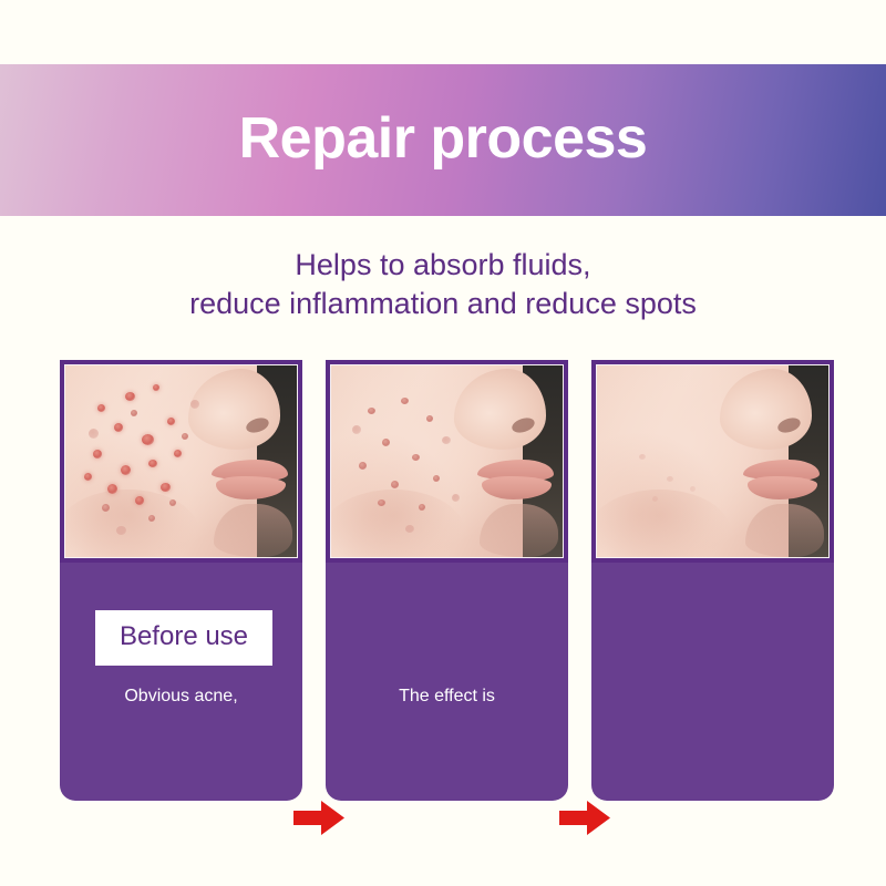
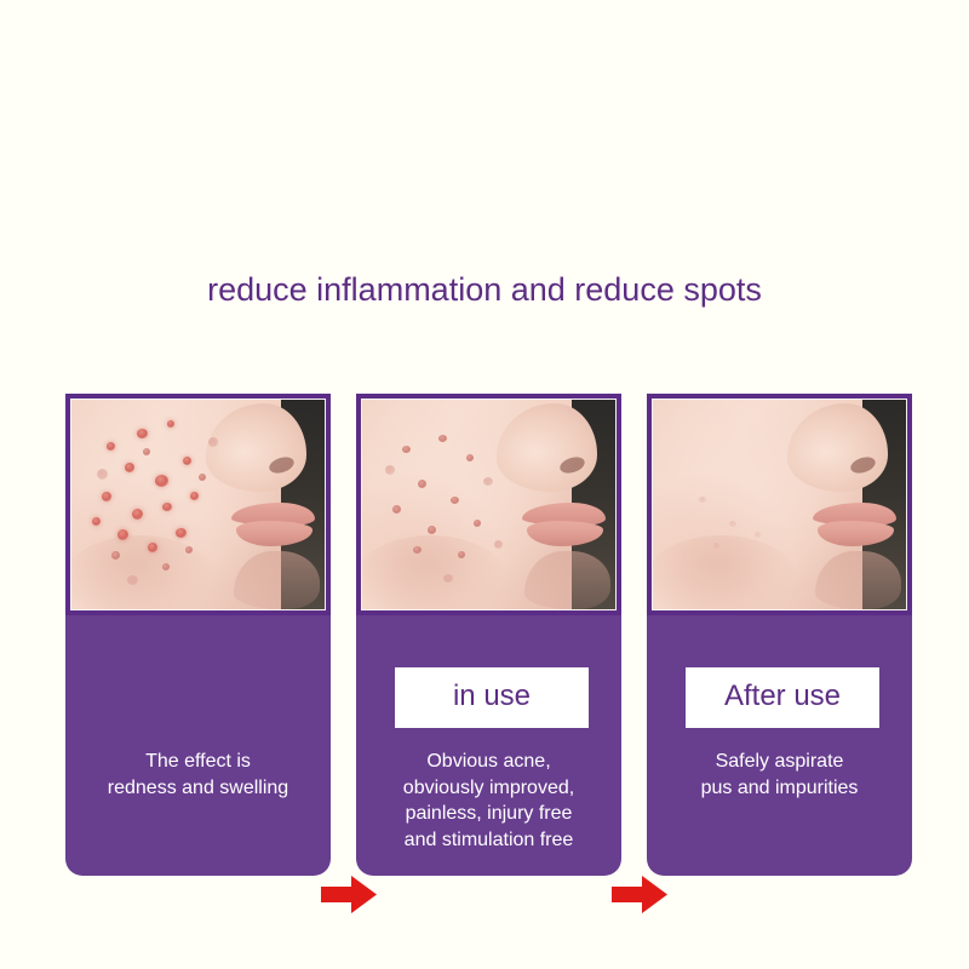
- Repair process
- Helps to absorb fluids,
  reduce inflammation and reduce spots
- Before use
- Obvious acne,
+ The effect is
+ redness and swelling
+ in use
- The effect is
+ Obvious acne,
+ obviously improved,
+ painless, injury free
+ and stimulation free
+ After use
+ Safely aspirate
+ pus and impurities
